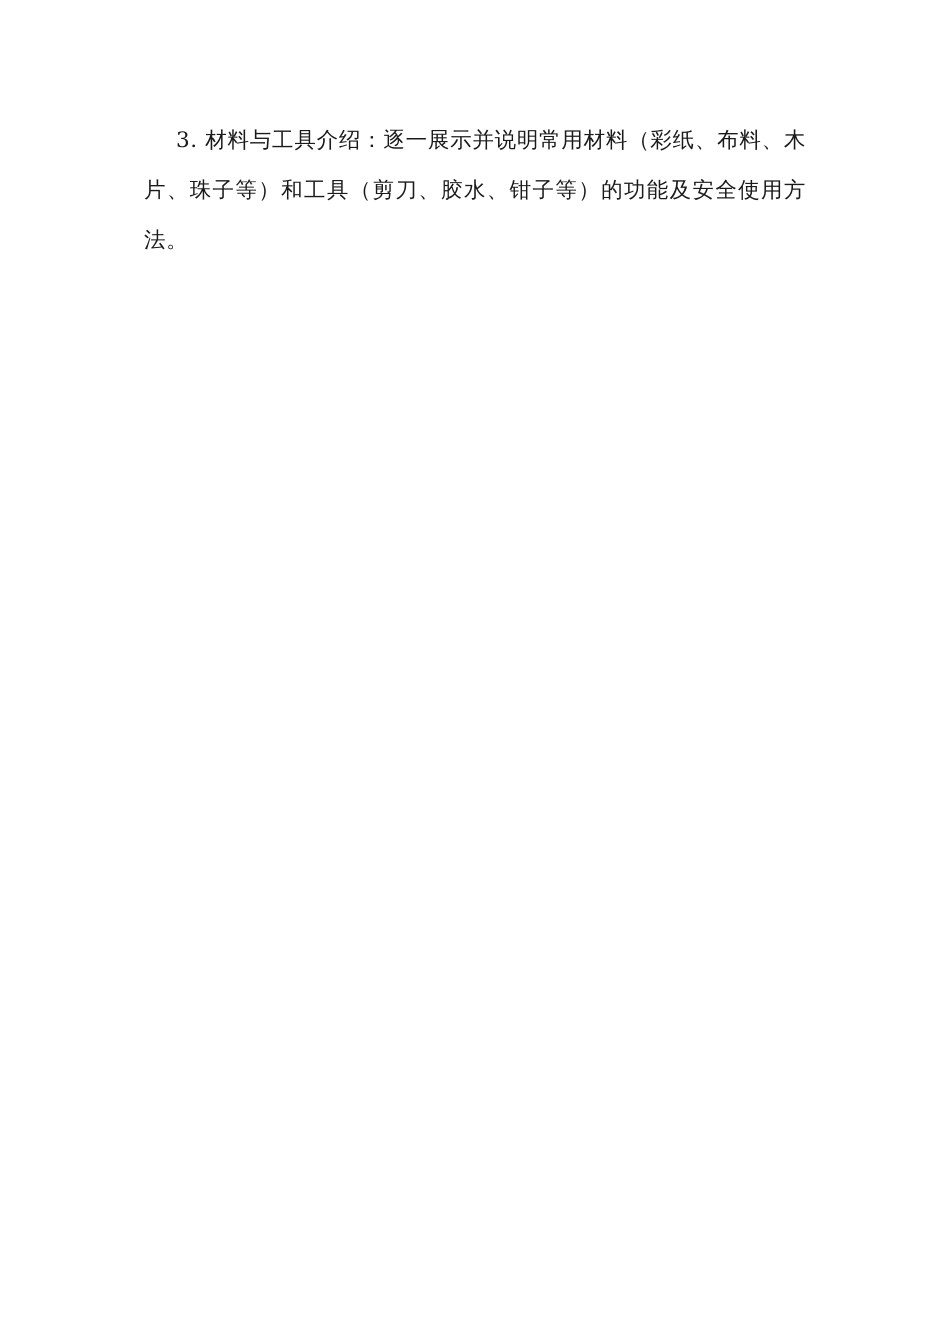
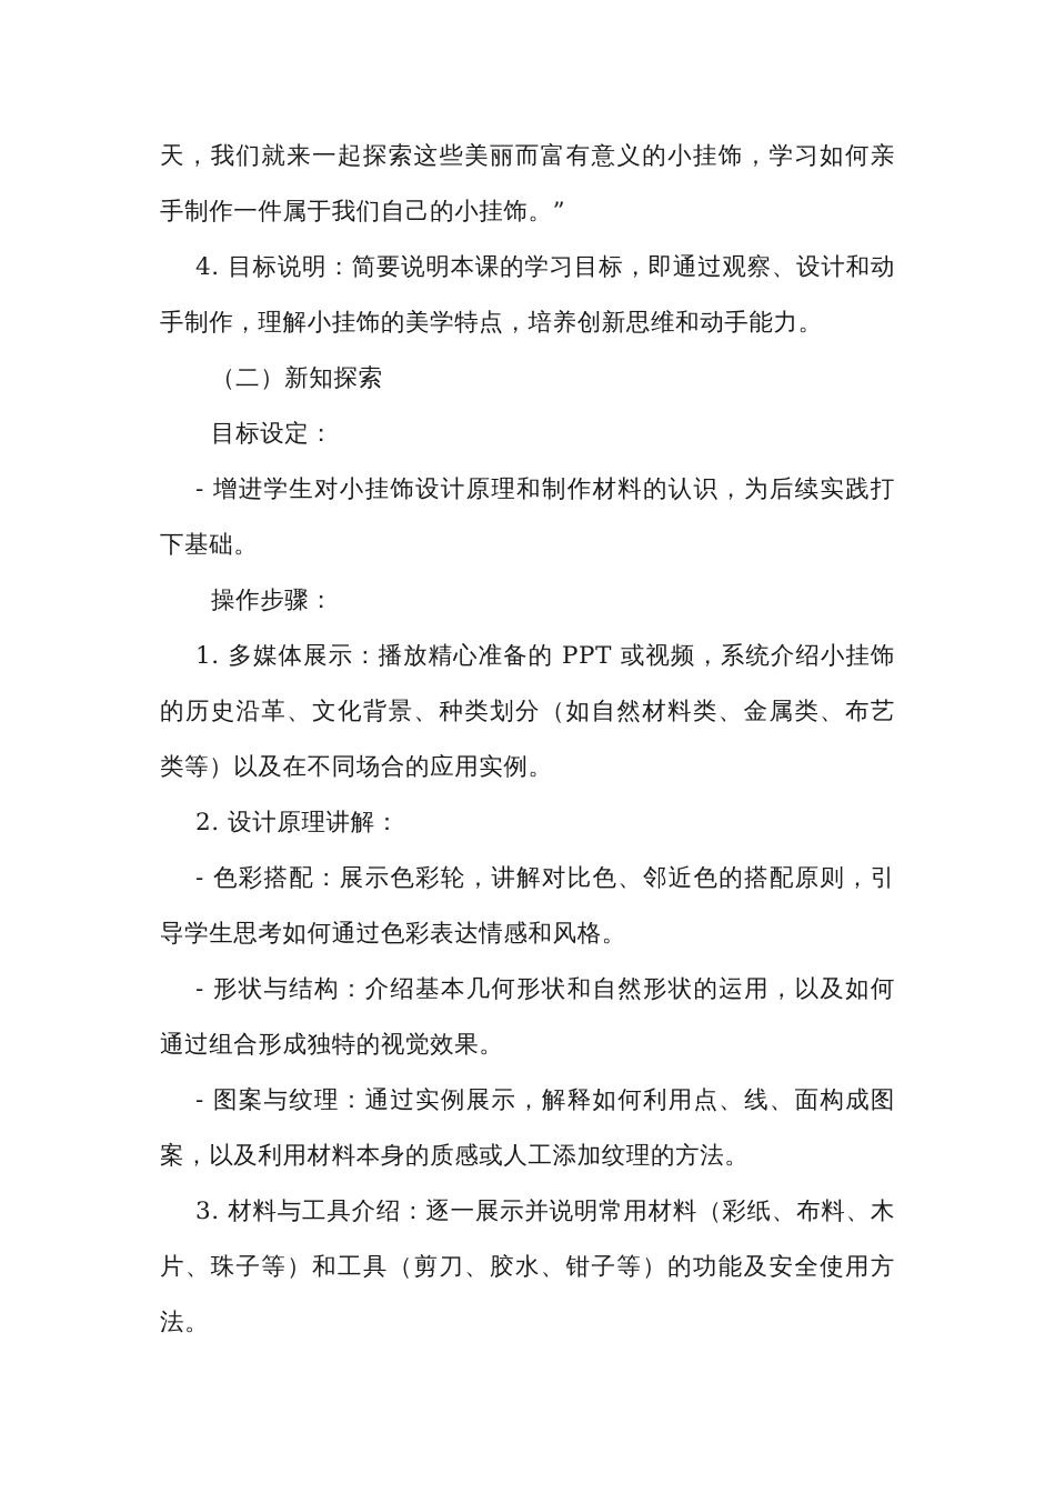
+ 天，我们就来一起探索这些美丽而富有意义的小挂饰，学习如何亲手制作一件属于我们自己的小挂饰。”
+ 4. 目标说明：简要说明本课的学习目标，即通过观察、设计和动手制作，理解小挂饰的美学特点，培养创新思维和动手能力。
+ （二）新知探索
+ 目标设定：
+ - 增进学生对小挂饰设计原理和制作材料的认识，为后续实践打下基础。
+ 操作步骤：
+ 1. 多媒体展示：播放精心准备的 PPT 或视频，系统介绍小挂饰的历史沿革、文化背景、种类划分（如自然材料类、金属类、布艺类等）以及在不同场合的应用实例。
+ 2. 设计原理讲解：
+ - 色彩搭配：展示色彩轮，讲解对比色、邻近色的搭配原则，引导学生思考如何通过色彩表达情感和风格。
+ - 形状与结构：介绍基本几何形状和自然形状的运用，以及如何通过组合形成独特的视觉效果。
+ - 图案与纹理：通过实例展示，解释如何利用点、线、面构成图案，以及利用材料本身的质感或人工添加纹理的方法。
  3. 材料与工具介绍：逐一展示并说明常用材料（彩纸、布料、木片、珠子等）和工具（剪刀、胶水、钳子等）的功能及安全使用方法。
